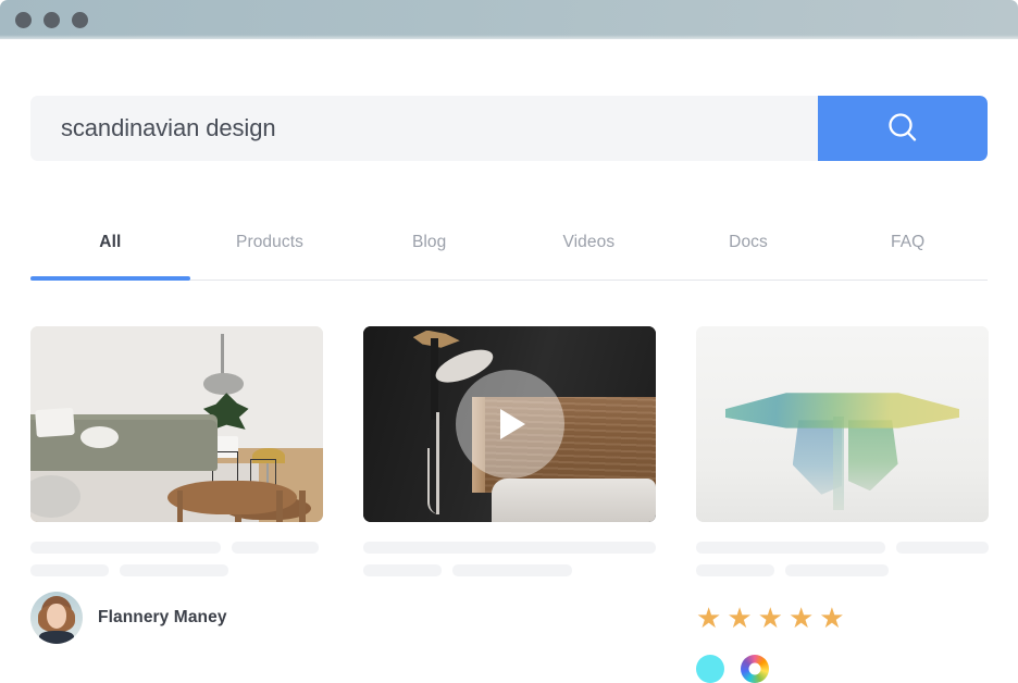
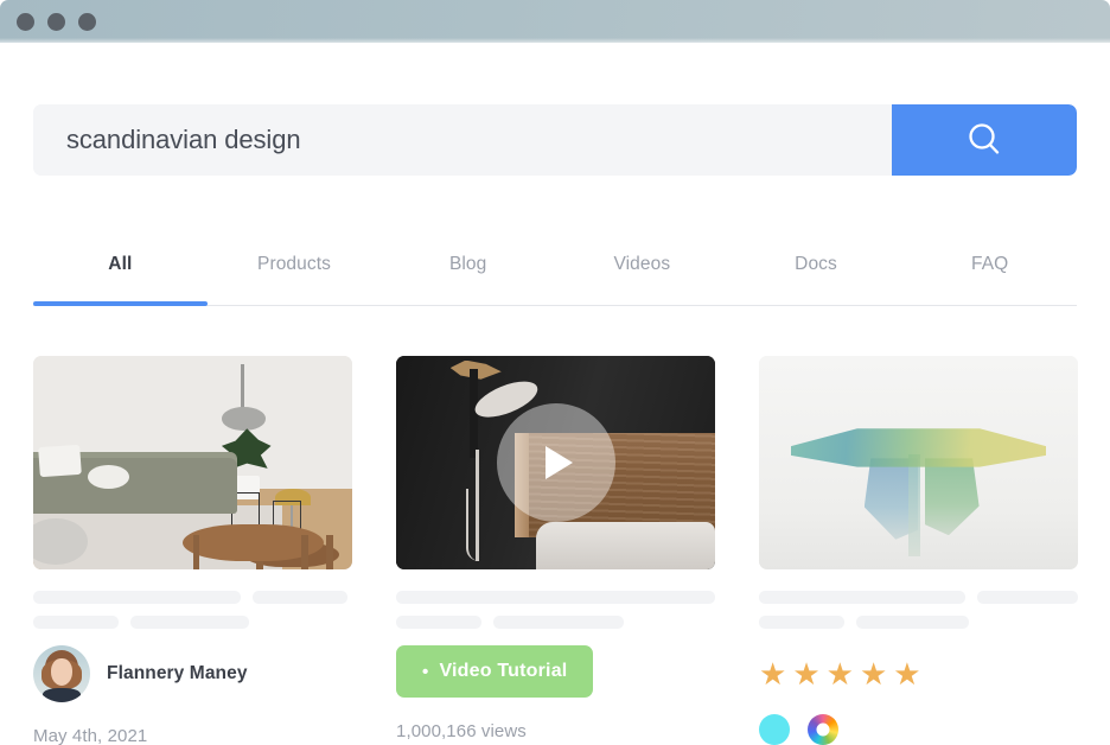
  scandinavian design
  All
  Products
  Blog
  Videos
  Docs
  FAQ
  Flannery Maney
+ May 4th, 2021
+ •
+ Video Tutorial
+ 1,000,166 views
  ★
  ★
  ★
  ★
  ★
